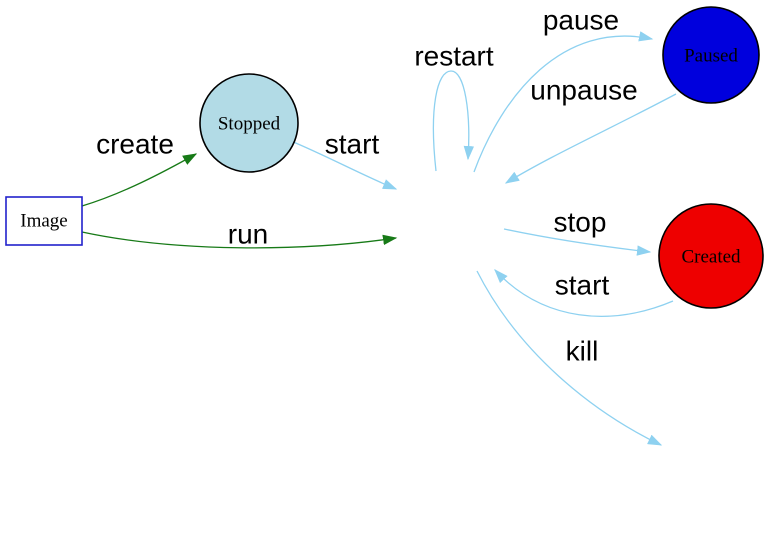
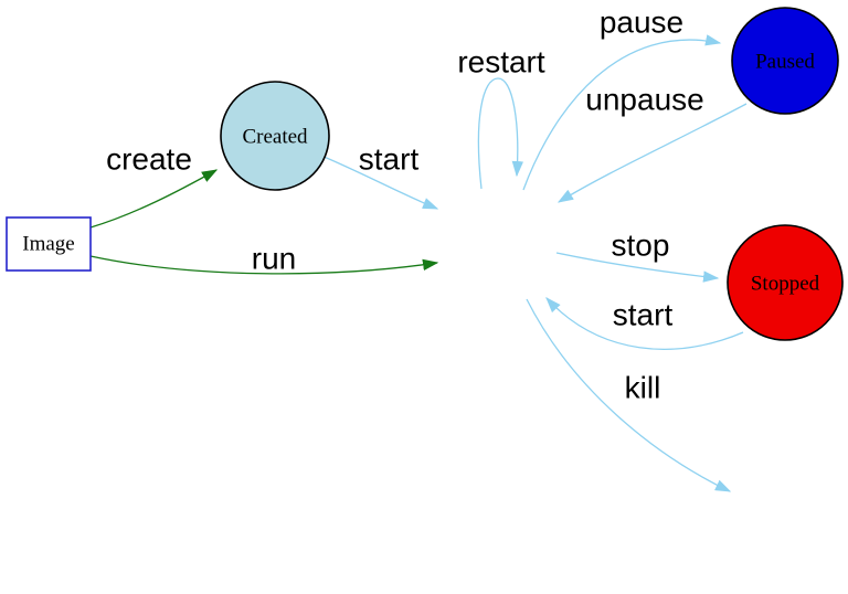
  create
  run
  start
  restart
  pause
  unpause
  stop
  start
  kill
  Image
- Stopped
+ Created
  Paused
- Created
+ Stopped
